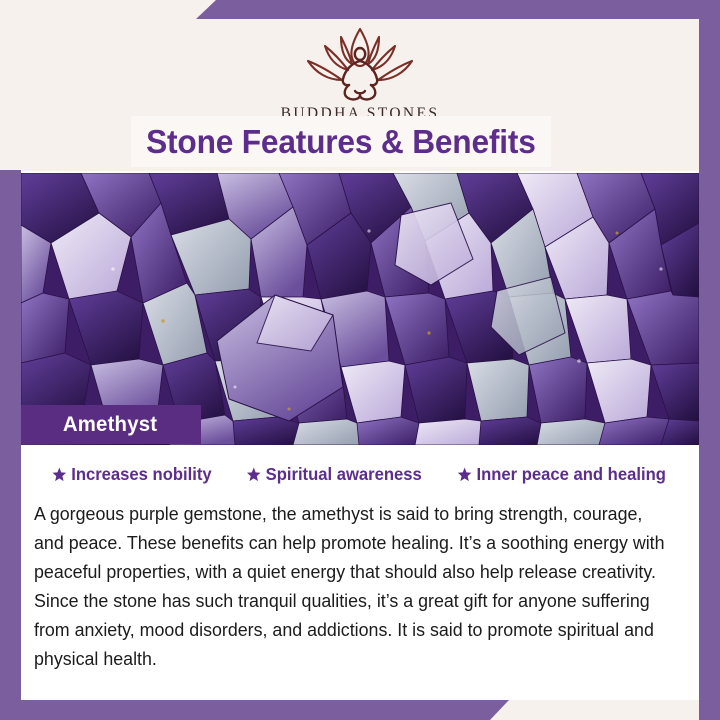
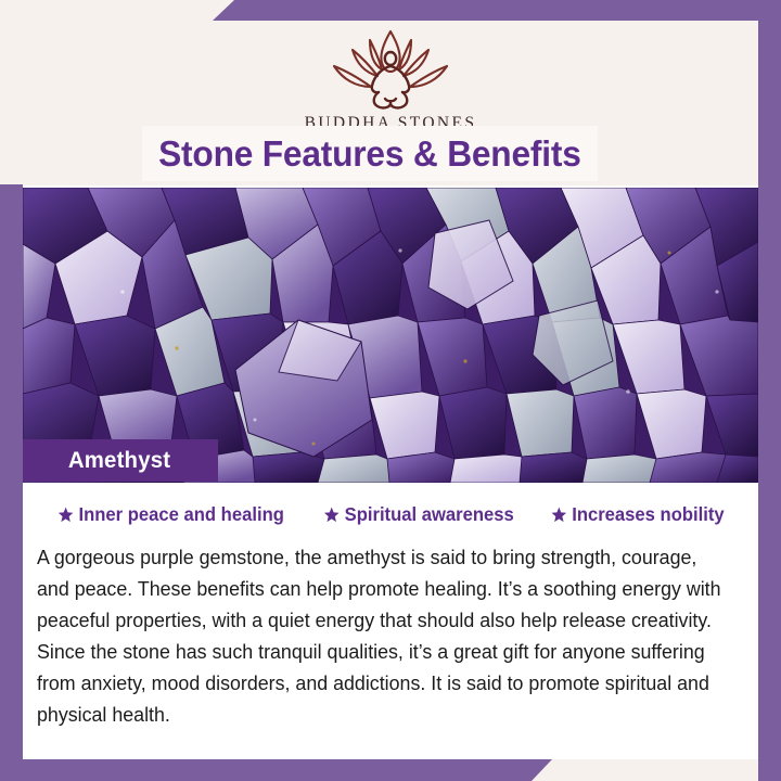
  BUDDHA STONES
  Stone Features & Benefits
  Amethyst
- Increases nobility
+ Inner peace and healing
  Spiritual awareness
- Inner peace and healing
+ Increases nobility
  A gorgeous purple gemstone, the amethyst is said to bring strength, courage, and peace. These benefits can help promote healing. It’s a soothing energy with peaceful properties, with a quiet energy that should also help release creativity. Since the stone has such tranquil qualities, it’s a great gift for anyone suffering from anxiety, mood disorders, and addictions. It is said to promote spiritual and physical health.
